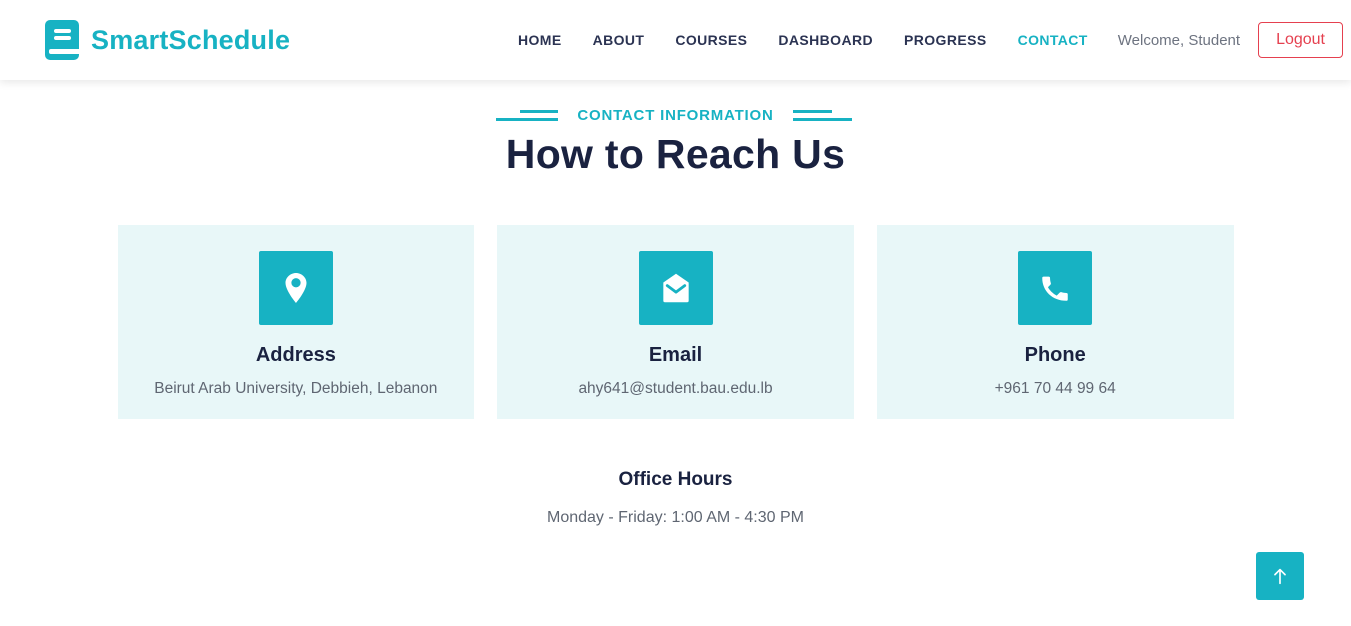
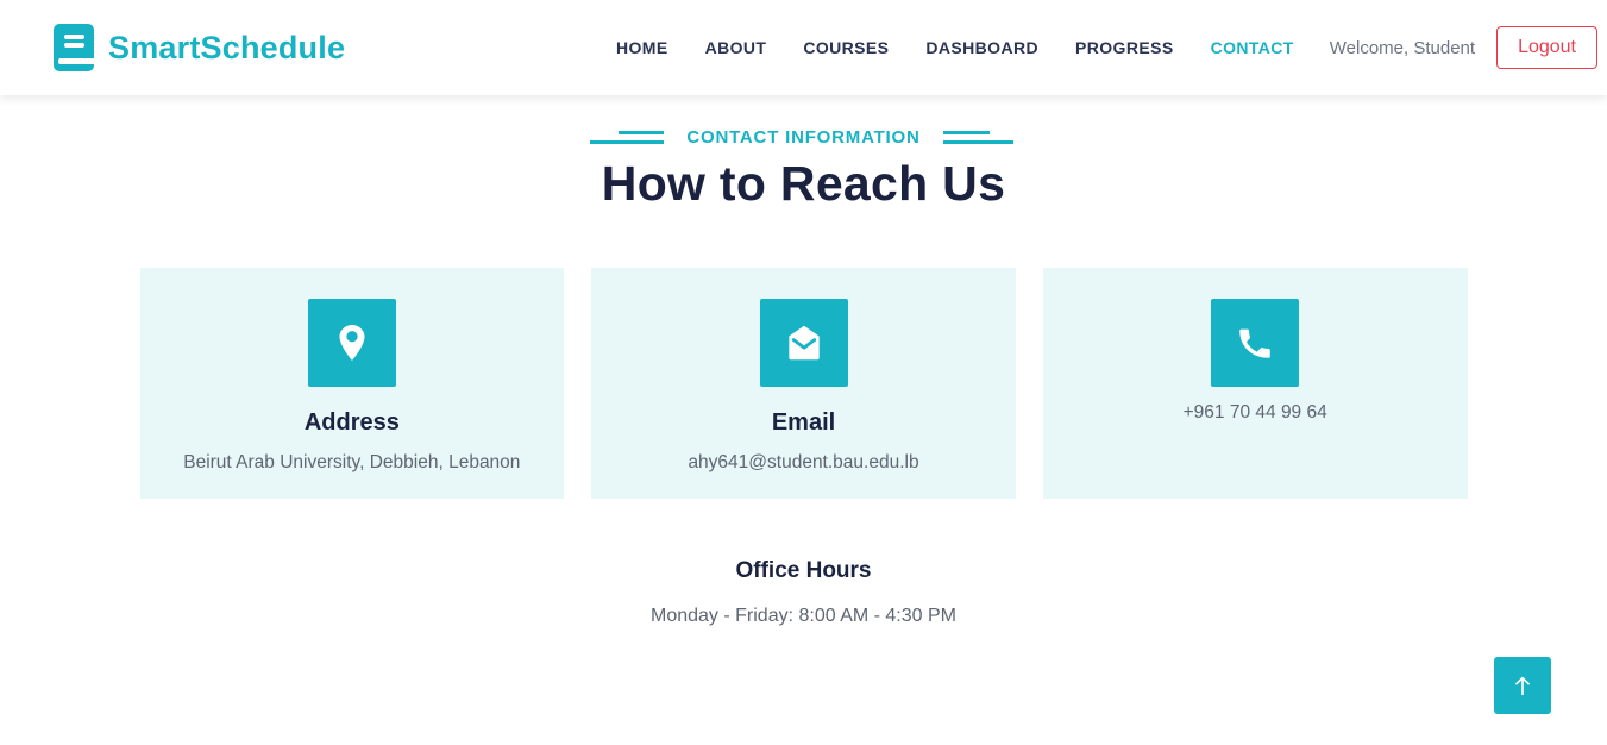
  SmartSchedule
  HOME
  ABOUT
  COURSES
  DASHBOARD
  PROGRESS
  CONTACT
  Welcome, Student
  Logout
  CONTACT INFORMATION
  How to Reach Us
  Address
  Beirut Arab University, Debbieh, Lebanon
  Email
  ahy641@student.bau.edu.lb
- Phone
  +961 70 44 99 64
  Office Hours
- Monday - Friday: 1:00 AM - 4:30 PM
+ Monday - Friday: 8:00 AM - 4:30 PM
